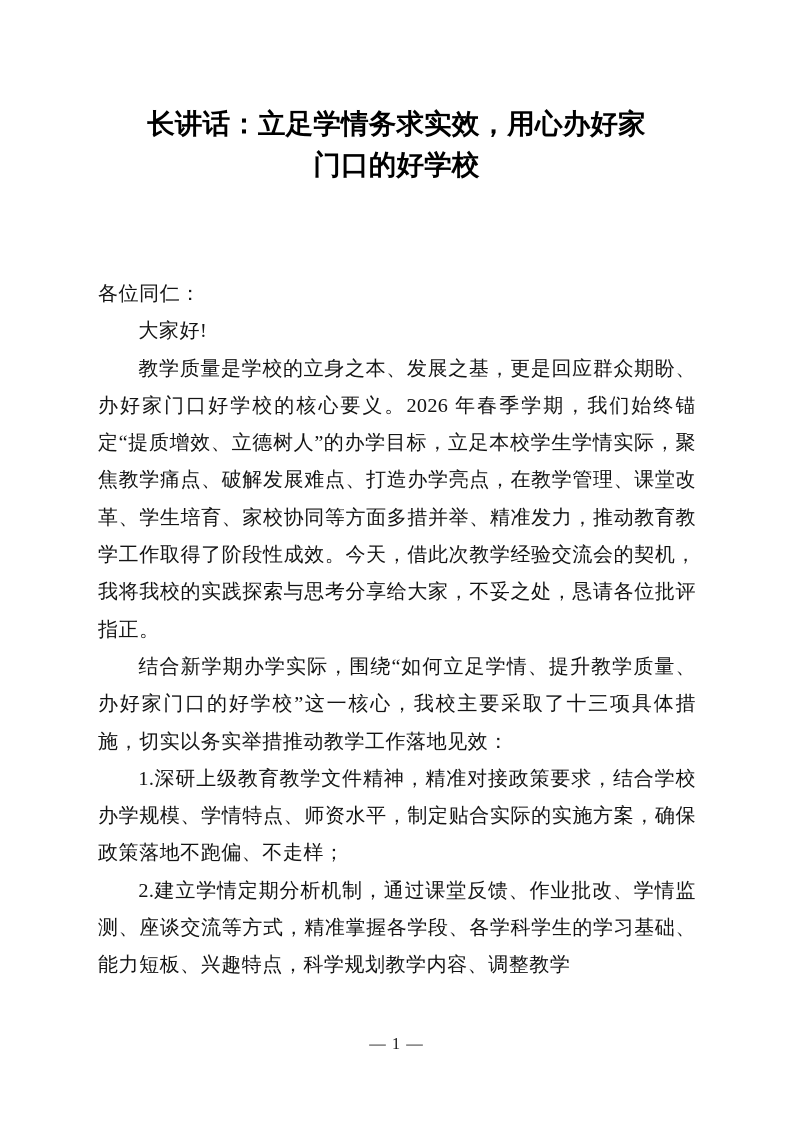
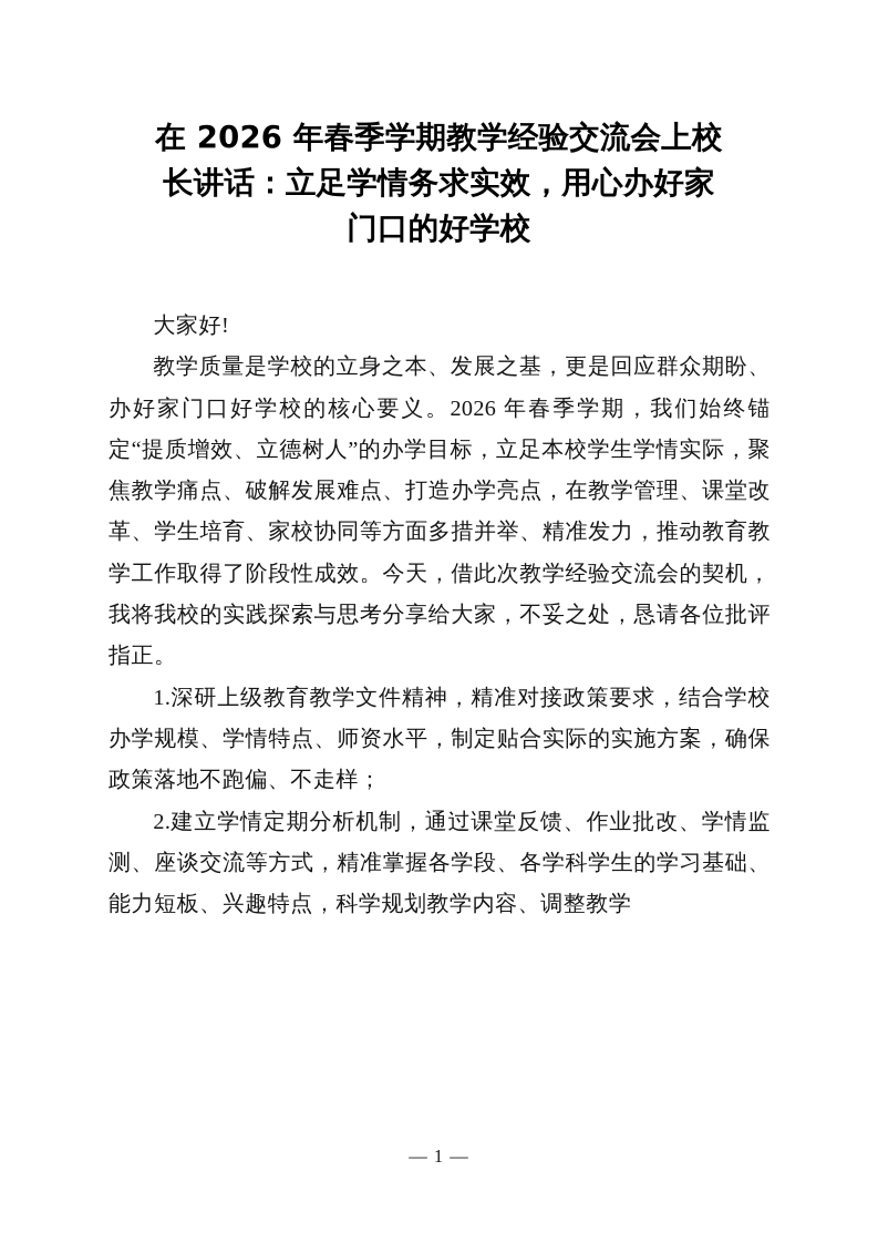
+ 在 2026 年春季学期教学经验交流会上校
  长讲话：立足学情务求实效，用心办好家
  门口的好学校
- 各位同仁：
  大家好!
  教学质量是学校的立身之本、发展之基，更是回应群众期盼、办好家门口好学校的核心要义。2026 年春季学期，我们始终锚定“提质增效、立德树人”的办学目标，立足本校学生学情实际，聚焦教学痛点、破解发展难点、打造办学亮点，在教学管理、课堂改革、学生培育、家校协同等方面多措并举、精准发力，推动教育教学工作取得了阶段性成效。今天，借此次教学经验交流会的契机，我将我校的实践探索与思考分享给大家，不妥之处，恳请各位批评指正。
- 结合新学期办学实际，围绕“如何立足学情、提升教学质量、办好家门口的好学校”这一核心，我校主要采取了十三项具体措施，切实以务实举措推动教学工作落地见效：
  1.深研上级教育教学文件精神，精准对接政策要求，结合学校办学规模、学情特点、师资水平，制定贴合实际的实施方案，确保政策落地不跑偏、不走样；
  2.建立学情定期分析机制，通过课堂反馈、作业批改、学情监测、座谈交流等方式，精准掌握各学段、各学科学生的学习基础、能力短板、兴趣特点，科学规划教学内容、调整教学
  — 1 —
